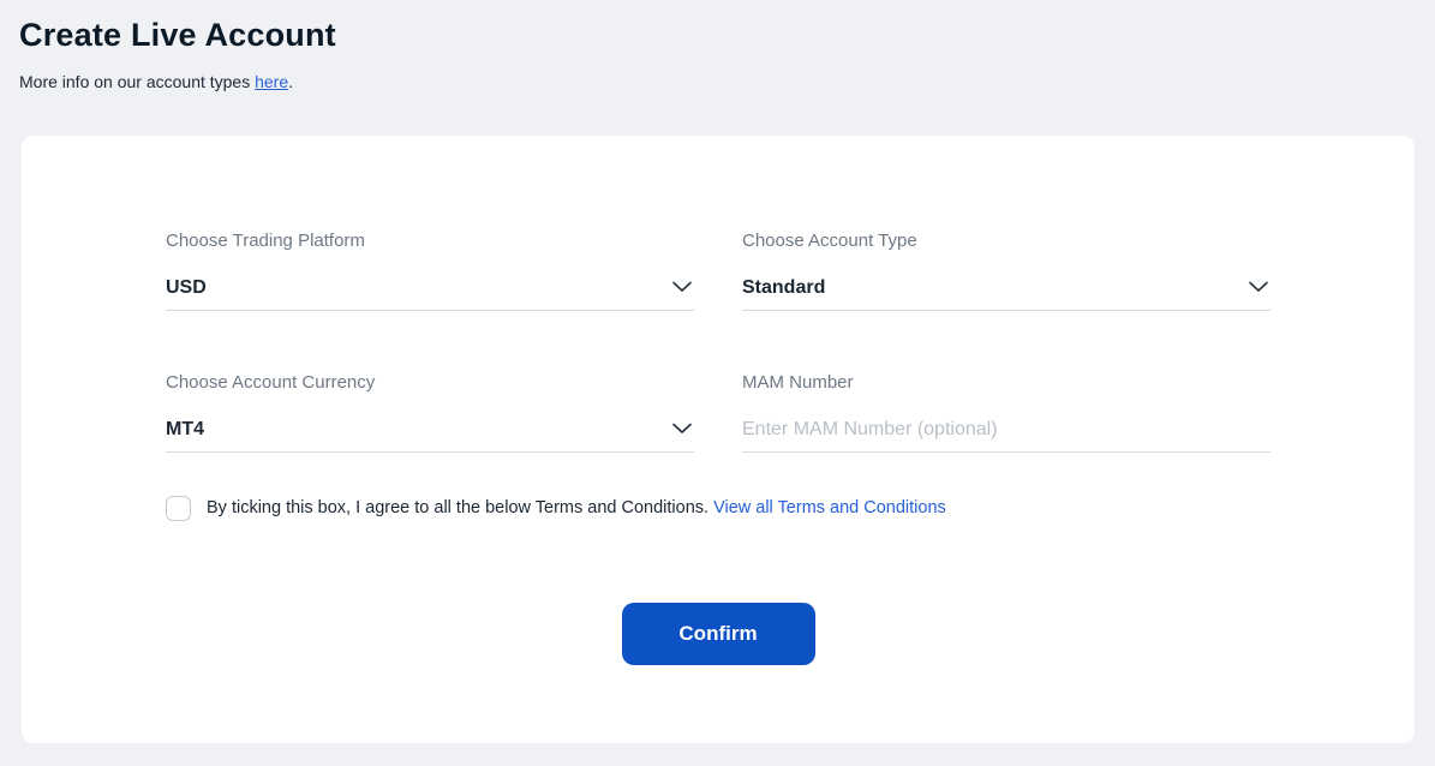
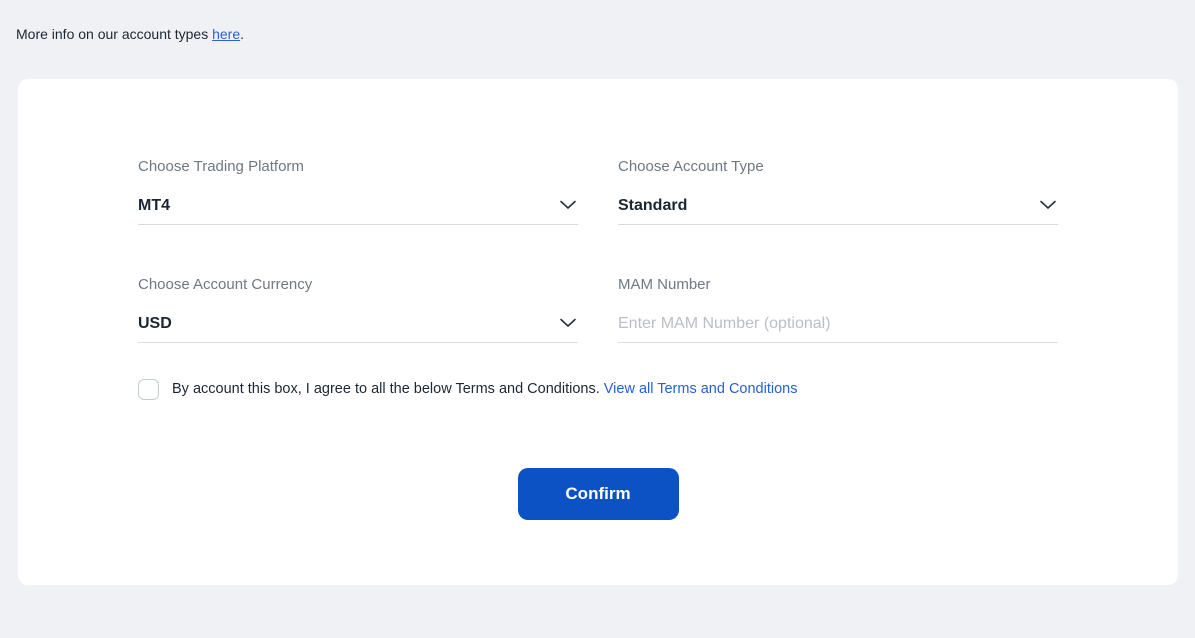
- Create Live Account
  More info on our account types here.
  Choose Trading Platform
- USD
+ MT4
  Choose Account Type
  Standard
  Choose Account Currency
- MT4
+ USD
  MAM Number
  Enter MAM Number (optional)
- By ticking this box, I agree to all the below Terms and Conditions. View all Terms and Conditions
+ By account this box, I agree to all the below Terms and Conditions. View all Terms and Conditions
  Confirm
